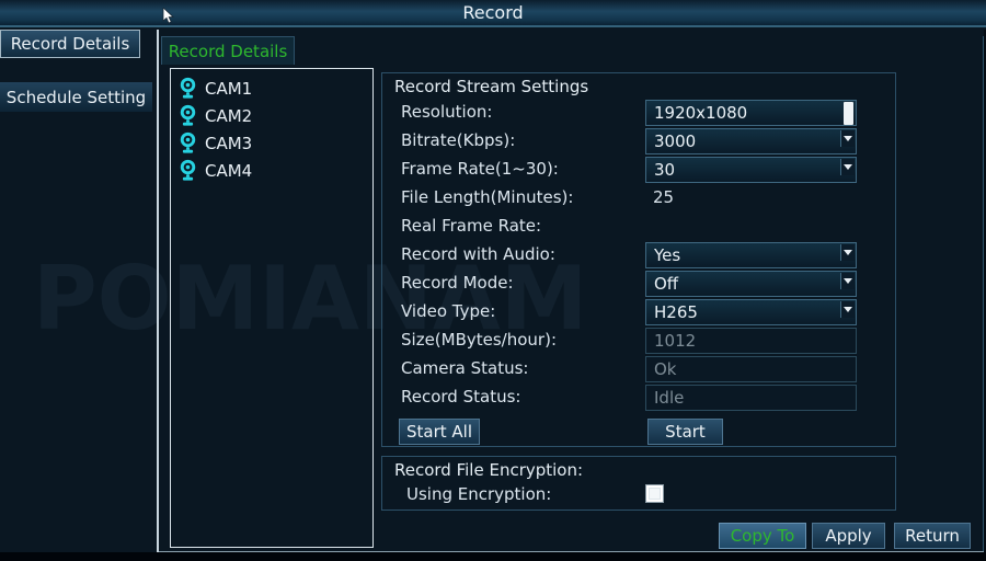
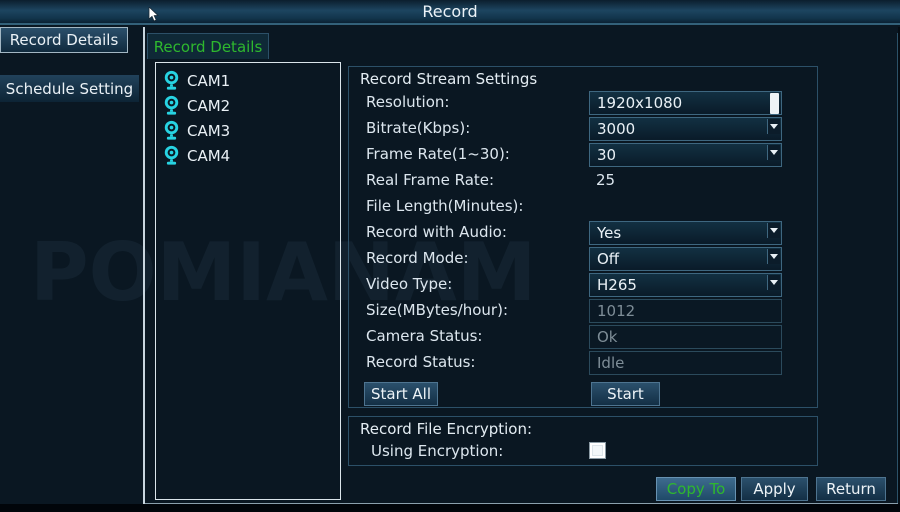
  POMIANAM
  Record
  Record Details
  Schedule Setting
  Record Details
  CAM1
  CAM2
  CAM3
  CAM4
  Record Stream Settings
  Resolution:
  1920x1080
  Bitrate(Kbps):
  3000
  Frame Rate(1~30):
  30
- File Length(Minutes):
+ Real Frame Rate:
  25
- Real Frame Rate:
+ File Length(Minutes):
  Record with Audio:
  Yes
  Record Mode:
  Off
  Video Type:
  H265
  Size(MBytes/hour):
  1012
  Camera Status:
  Ok
  Record Status:
  Idle
  Start All
  Start
  Record File Encryption:
  Using Encryption:
  Copy To
  Apply
  Return
